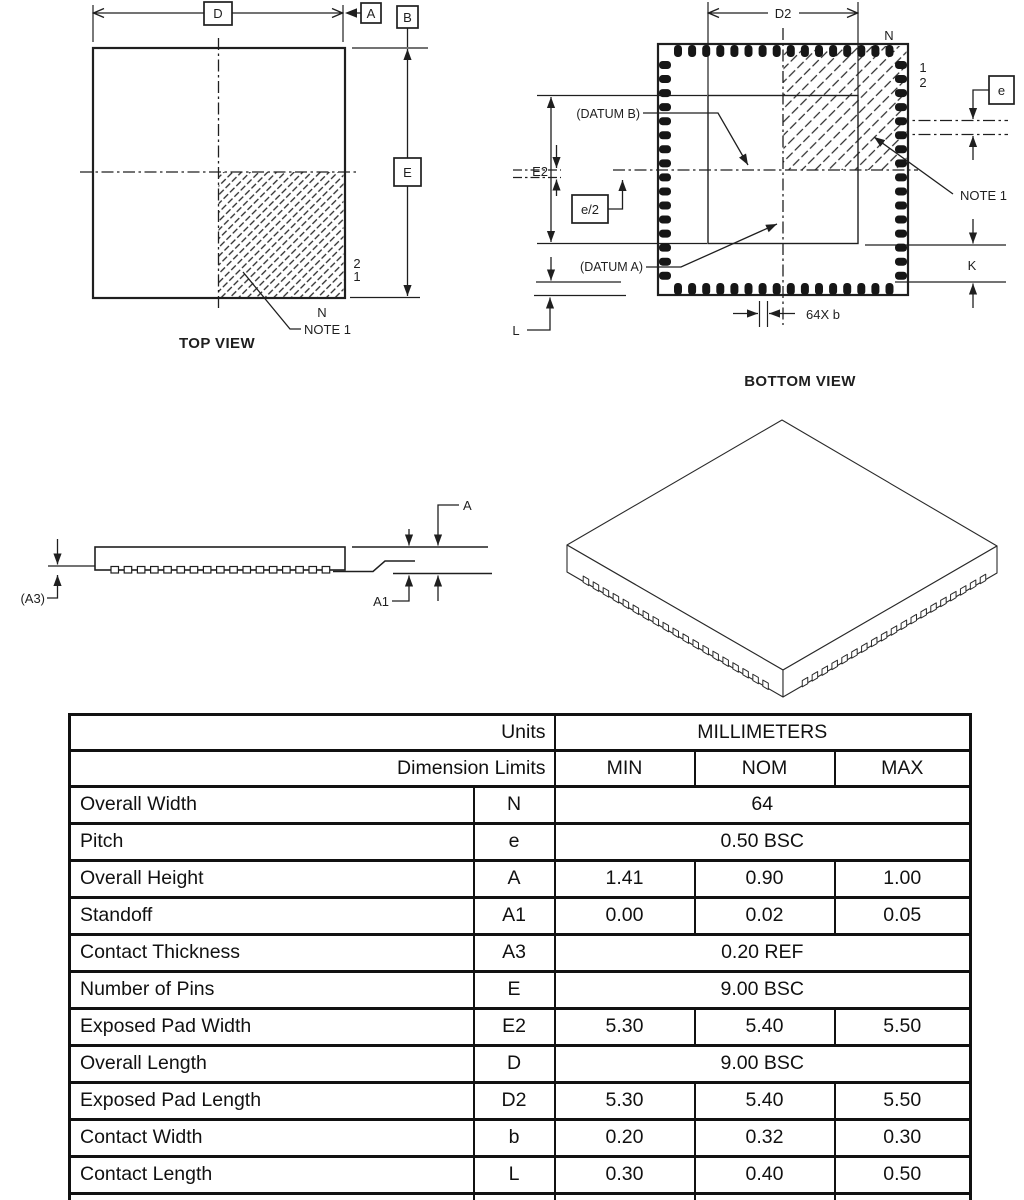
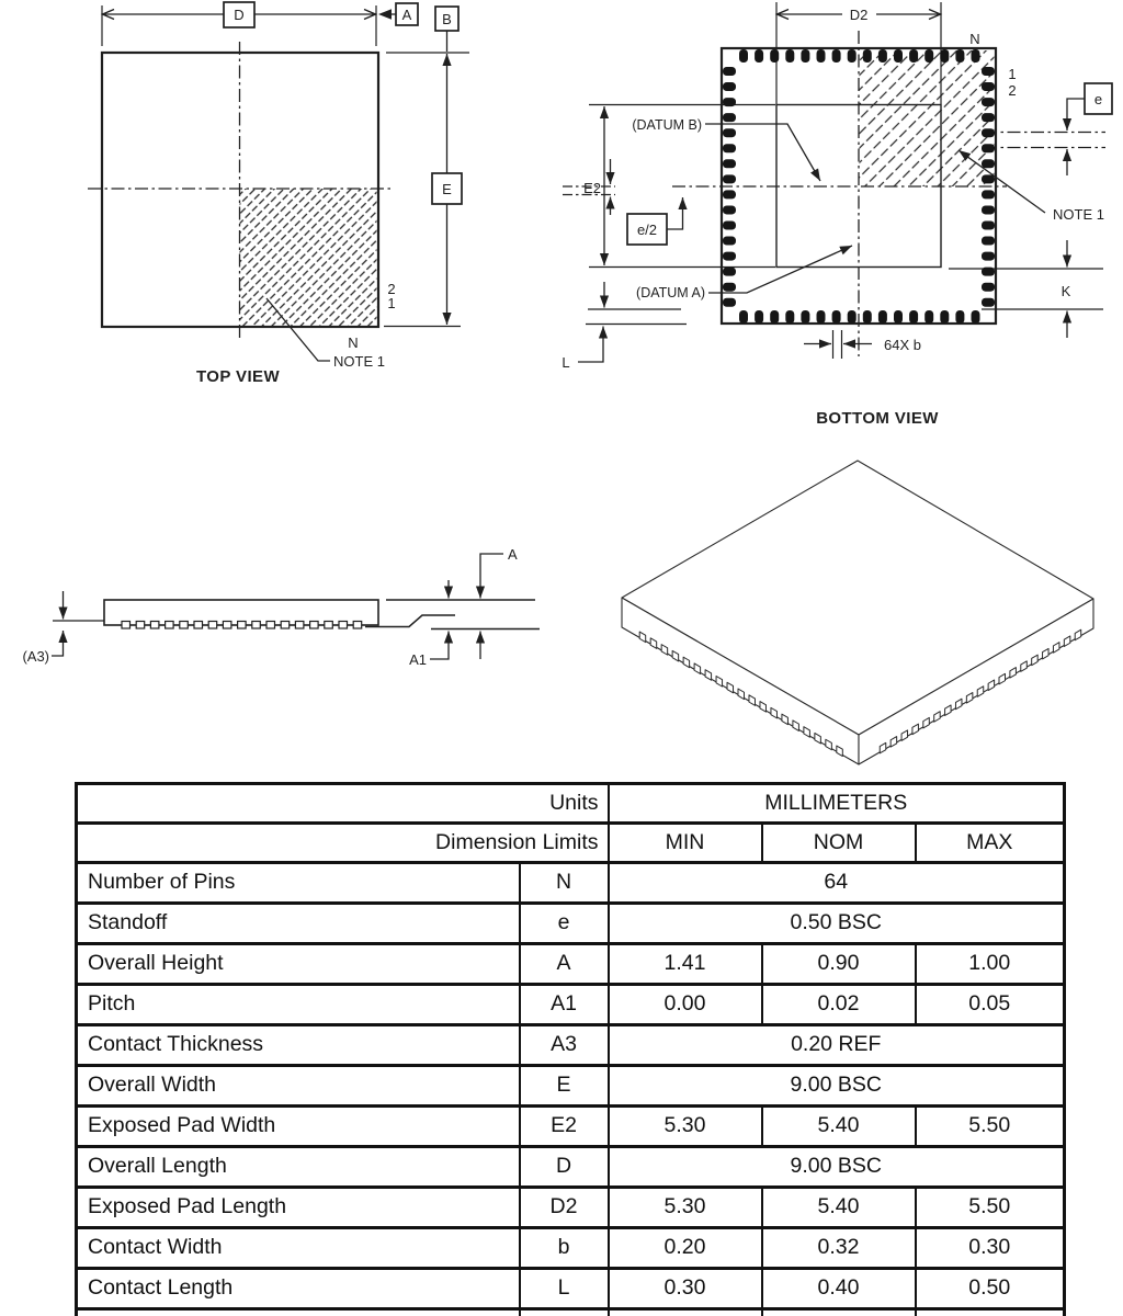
  D
  A
  B
  E
  2
  1
  N
  NOTE 1
  TOP VIEW
  D2
  N
  1
  2
  E2
  e/2
  e
  K
  L
  64X b
  (DATUM B)
  (DATUM A)
  NOTE 1
  BOTTOM VIEW
  (A3)
  A
  A1
  Units	MILLIMETERS
  Dimension Limits	MIN	NOM	MAX
- Overall Width	N	64
+ Number of Pins	N	64
- Pitch	e	0.50 BSC
+ Standoff	e	0.50 BSC
  Overall Height	A	1.41	0.90	1.00
- Standoff	A1	0.00	0.02	0.05
+ Pitch	A1	0.00	0.02	0.05
  Contact Thickness	A3	0.20 REF
- Number of Pins	E	9.00 BSC
+ Overall Width	E	9.00 BSC
  Exposed Pad Width	E2	5.30	5.40	5.50
  Overall Length	D	9.00 BSC
  Exposed Pad Length	D2	5.30	5.40	5.50
  Contact Width	b	0.20	0.32	0.30
  Contact Length	L	0.30	0.40	0.50
